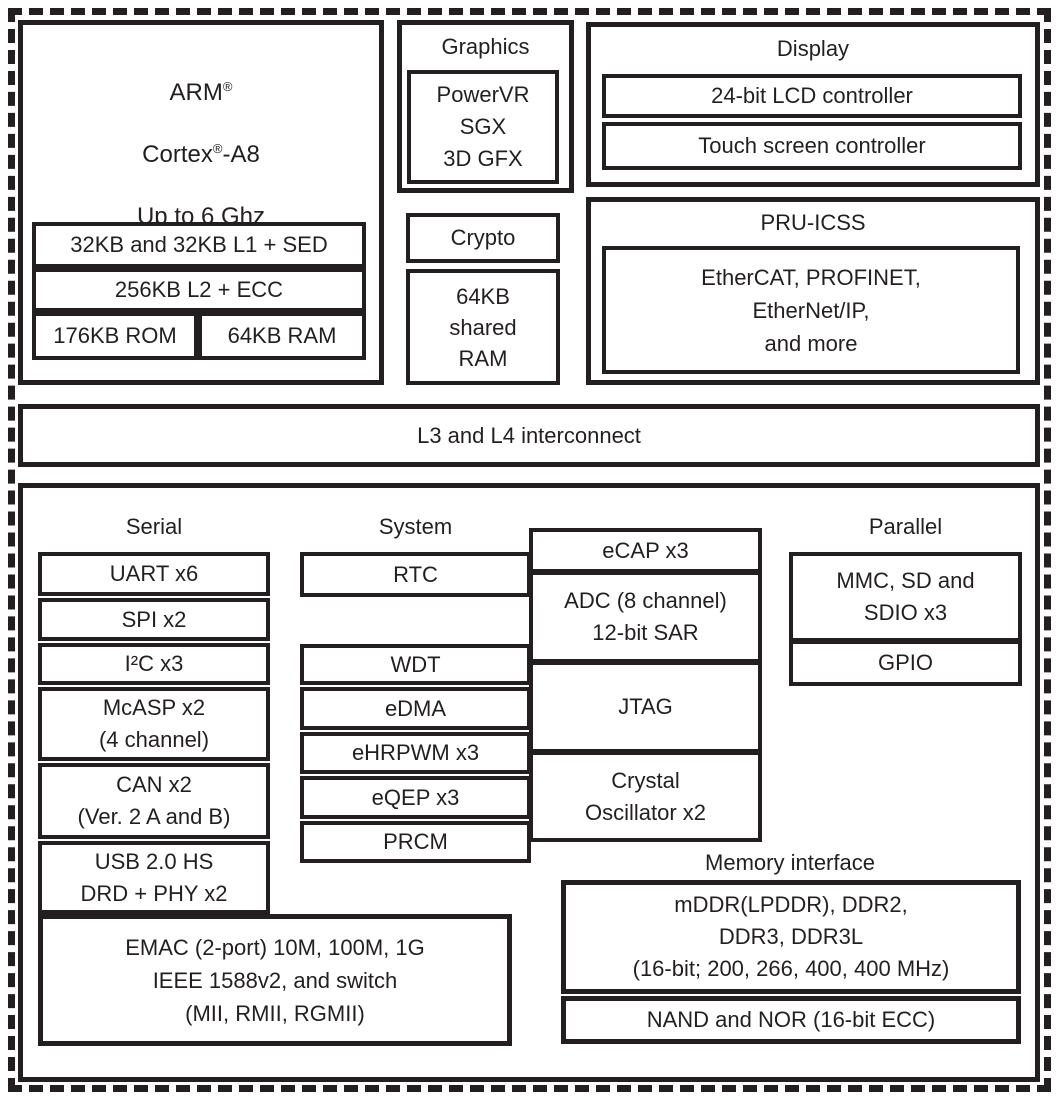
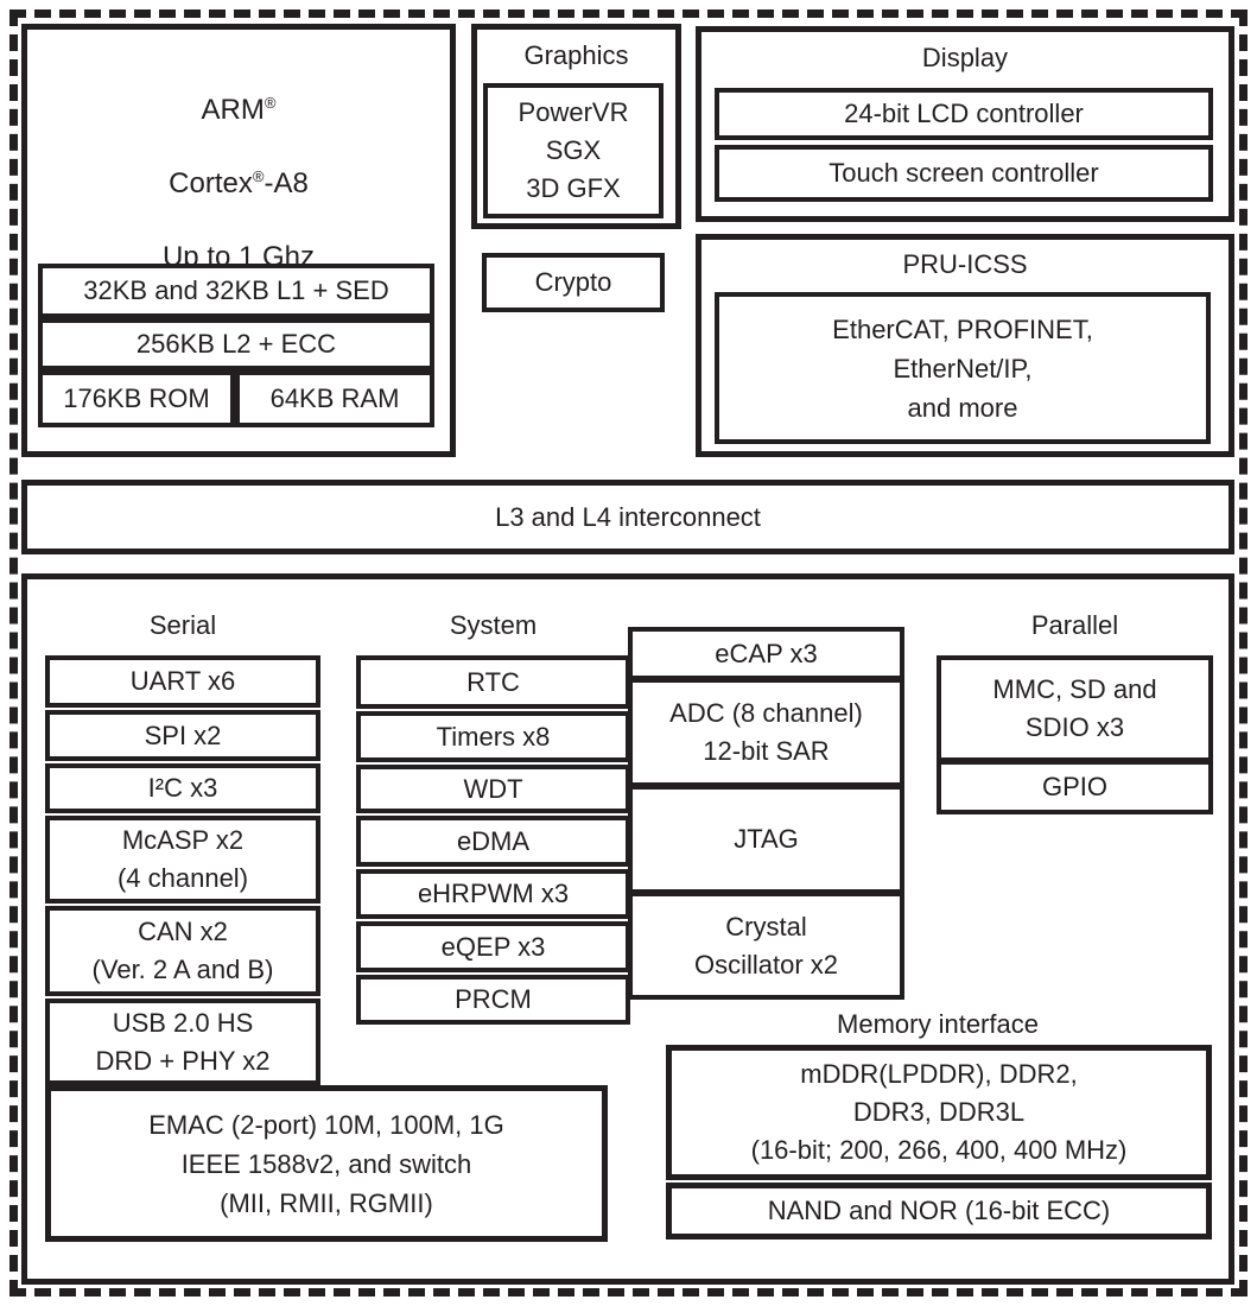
  ARM®
  Cortex®-A8
- Up to 6 Ghz
+ Up to 1 Ghz
  32KB and 32KB L1 + SED
  256KB L2 + ECC
  176KB ROM
  64KB RAM
  Graphics
  PowerVR
  SGX
  3D GFX
  Display
  24-bit LCD controller
  Touch screen controller
  Crypto
- 64KB
- shared
- RAM
  PRU-ICSS
  EtherCAT, PROFINET,
  EtherNet/IP,
  and more
  L3 and L4 interconnect
  Serial
  UART x6
  SPI x2
  I²C x3
  McASP x2
  (4 channel)
  CAN x2
  (Ver. 2 A and B)
  USB 2.0 HS
  DRD + PHY x2
  EMAC (2-port) 10M, 100M, 1G
  IEEE 1588v2, and switch
  (MII, RMII, RGMII)
  System
  RTC
+ Timers x8
  WDT
  eDMA
  eHRPWM x3
  eQEP x3
  PRCM
  eCAP x3
  ADC (8 channel)
  12-bit SAR
  JTAG
  Crystal
  Oscillator x2
  Parallel
  MMC, SD and
  SDIO x3
  GPIO
  Memory interface
  mDDR(LPDDR), DDR2,
  DDR3, DDR3L
  (16-bit; 200, 266, 400, 400 MHz)
  NAND and NOR (16-bit ECC)
